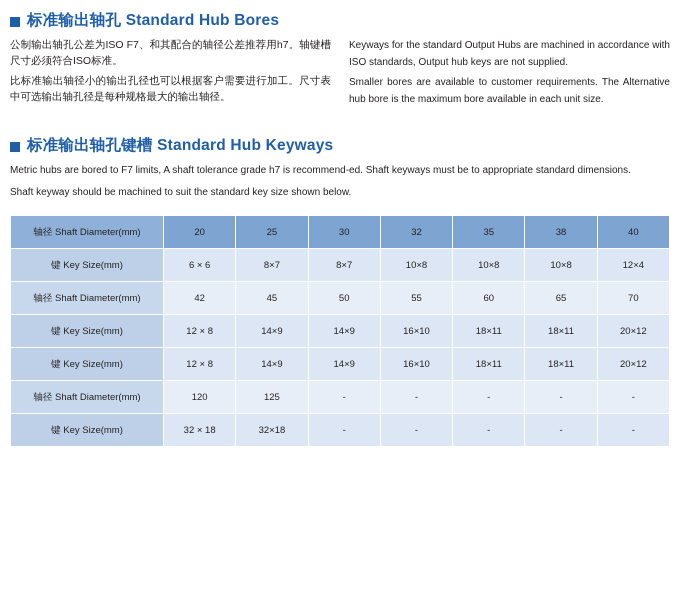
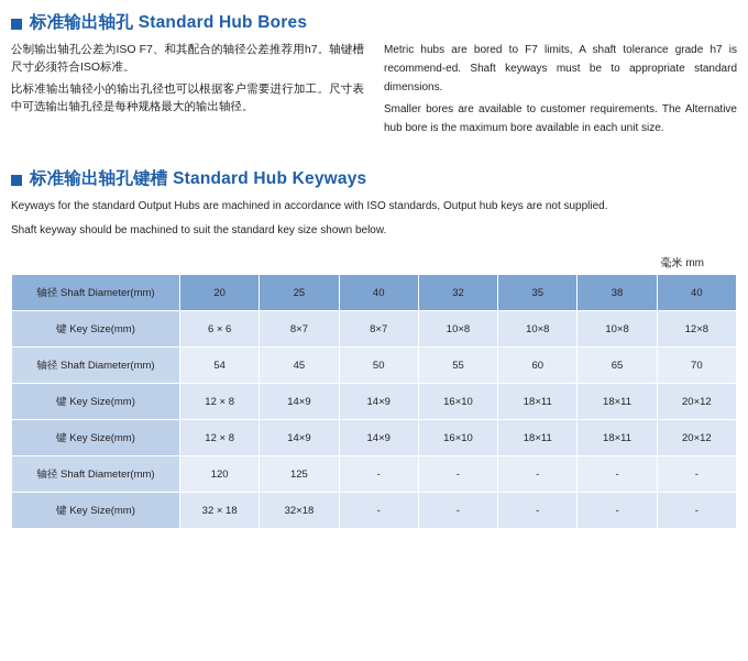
  标准输出轴孔 Standard Hub Bores
  公制输出轴孔公差为ISO F7、和其配合的轴径公差推荐用h7。轴键槽尺寸必须符合ISO标准。
  比标准输出轴径小的输出孔径也可以根据客户需要进行加工。尺寸表中可选输出轴孔径是每种规格最大的输出轴径。
- Keyways for the standard Output Hubs are machined in accordance with ISO standards, Output hub keys are not supplied.
+ Metric hubs are bored to F7 limits, A shaft tolerance grade h7 is recommend-ed. Shaft keyways must be to appropriate standard dimensions.
  Smaller bores are available to customer requirements. The Alternative hub bore is the maximum bore available in each unit size.
  标准输出轴孔键槽 Standard Hub Keyways
- Metric hubs are bored to F7 limits, A shaft tolerance grade h7 is recommend-ed. Shaft keyways must be to appropriate standard dimensions.
+ Keyways for the standard Output Hubs are machined in accordance with ISO standards, Output hub keys are not supplied.
  Shaft keyway should be machined to suit the standard key size shown below.
+ 毫米 mm
- 轴径 Shaft Diameter(mm)	20	25	30	32	35	38	40
+ 轴径 Shaft Diameter(mm)	20	25	40	32	35	38	40
- 键 Key Size(mm)	6 × 6	8×7	8×7	10×8	10×8	10×8	12×4
+ 键 Key Size(mm)	6 × 6	8×7	8×7	10×8	10×8	10×8	12×8
- 轴径 Shaft Diameter(mm)	42	45	50	55	60	65	70
+ 轴径 Shaft Diameter(mm)	54	45	50	55	60	65	70
  键 Key Size(mm)	12 × 8	14×9	14×9	16×10	18×11	18×11	20×12
  键 Key Size(mm)	12 × 8	14×9	14×9	16×10	18×11	18×11	20×12
  轴径 Shaft Diameter(mm)	120	125	-	-	-	-	-
  键 Key Size(mm)	32 × 18	32×18	-	-	-	-	-
